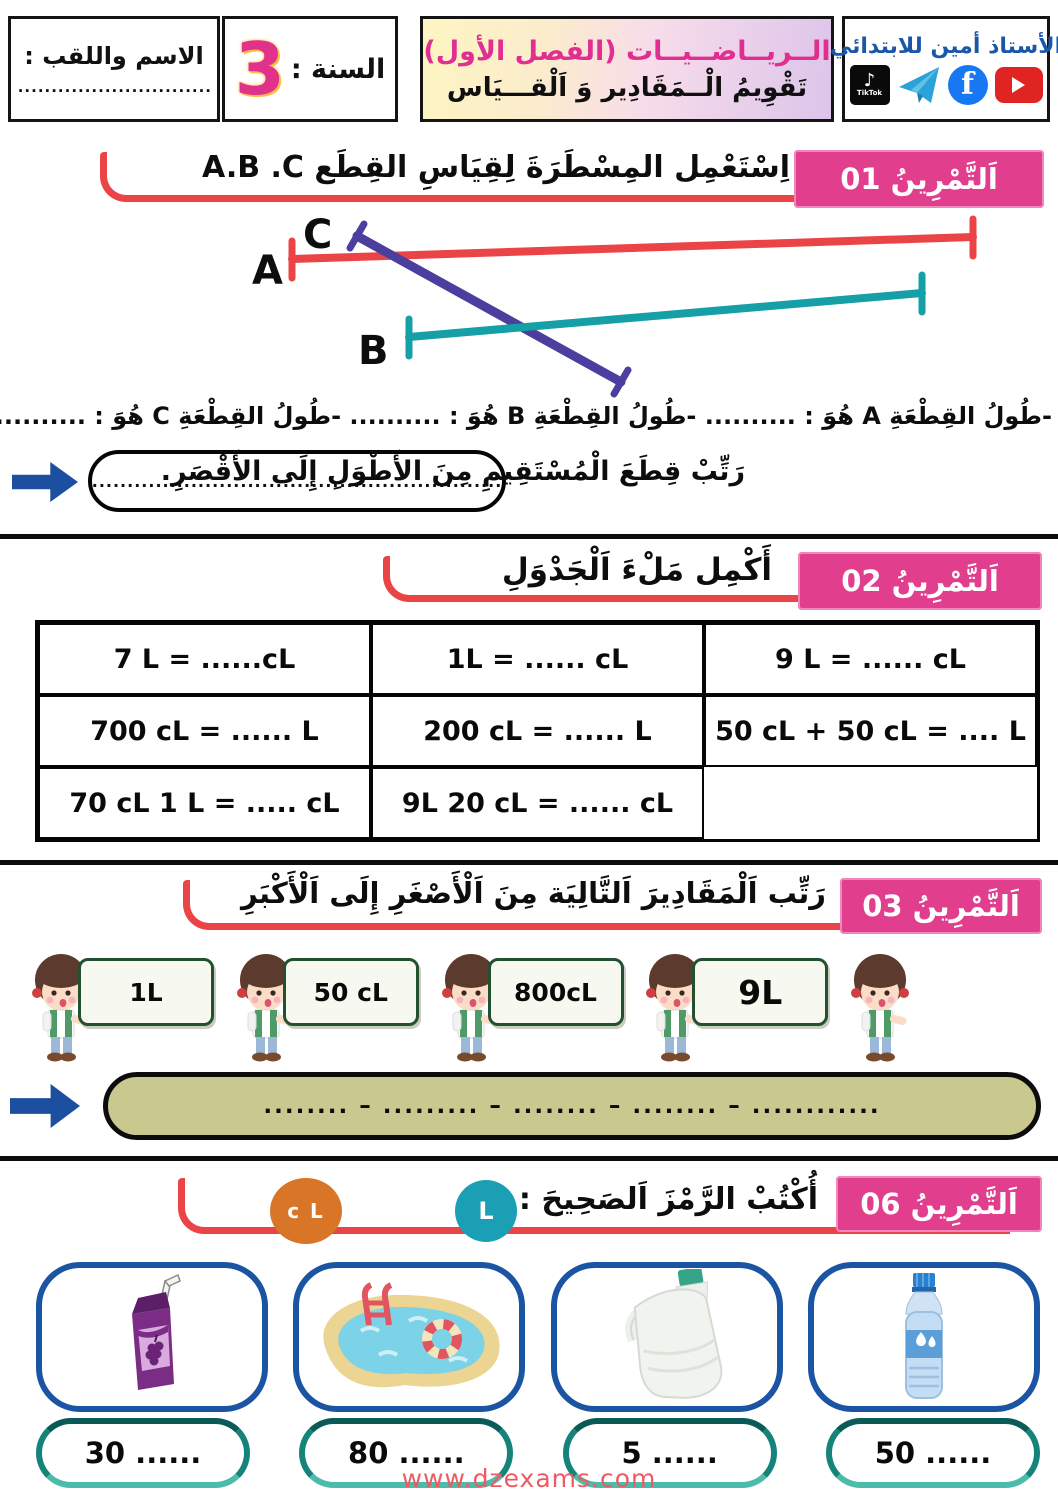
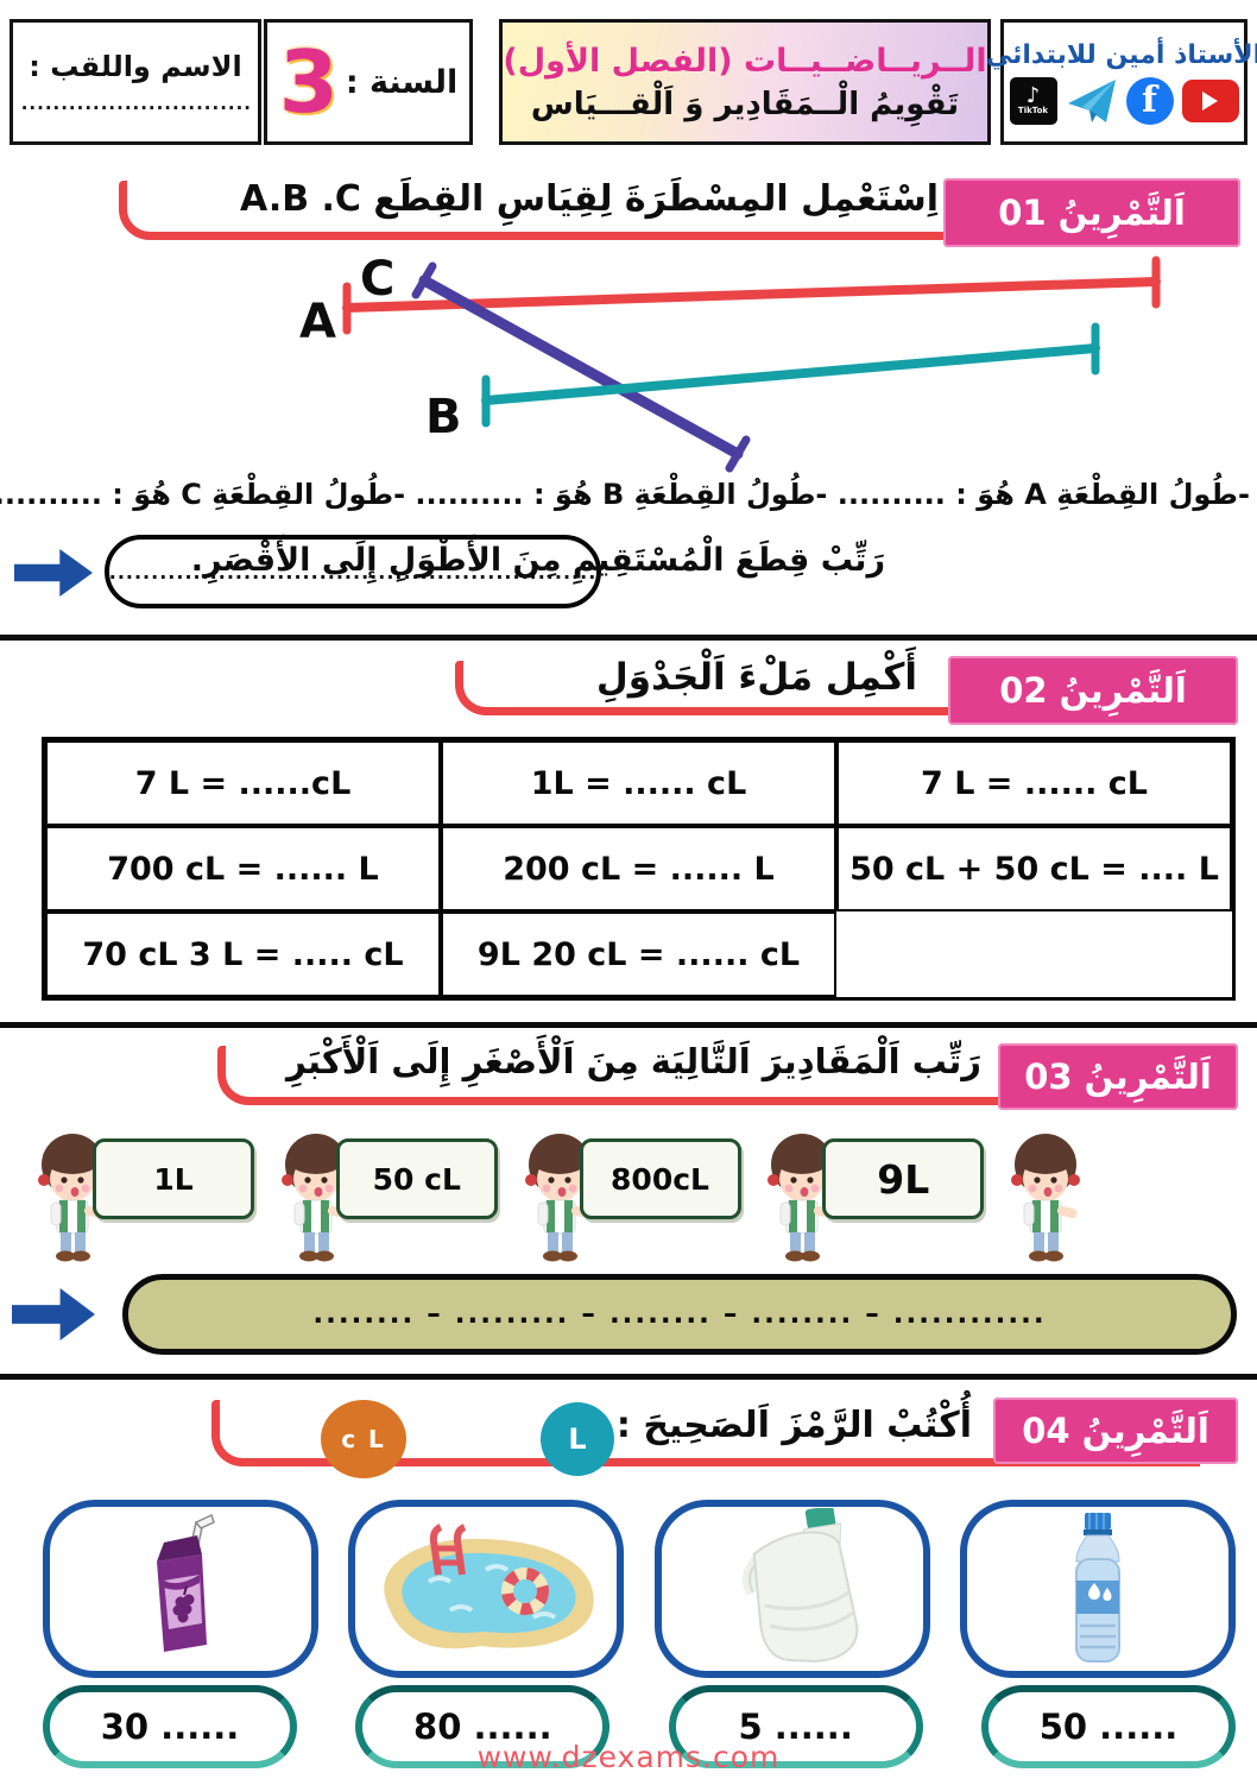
  الاسم واللقب :
  .............................
  السنة :
  3
  الــريــاضــيــات (الفصل الأول)
  تَقْوِيمُ الْــمَقَادِير وَ اَلْقـــيَاس
  لأستاذ أمين للابتدائي
  ♪
  TikTok
  f
  اِسْتَعْمِل المِسْطَرَةَ لِقِيَاسِ القِطَع A.B .C
  اَلتَّمْرِينُ 01
  A
  C
  B
  -طُولُ القِطْعَةِ A هُوَ : .......... -طُولُ القِطْعَةِ B هُوَ : .......... -طُولُ القِطْعَةِ C هُوَ : .........
  ............................................................
  رَتِّبْ قِطَعَ الْمُسْتَقِيمِ مِنَ الأَطْوَلِ إِلَى الأَقْصَرِ.
  أَكْمِل مَلْءَ اَلْجَدْوَلِ
  اَلتَّمْرِينُ 02
  7 L = ......cL
  1L = ...... cL
- 9 L = ...... cL
+ 7 L = ...... cL
  700 cL = ...... L
  200 cL = ...... L
  50 cL + 50 cL = .... L
- 70 cL 1 L = ..... cL
+ 70 cL 3 L = ..... cL
  9L 20 cL = ...... cL
  رَتِّب اَلْمَقَادِيرَ اَلتَّالِيَة مِنَ اَلْأَصْغَرِ إِلَى اَلْأَكْبَرِ
  اَلتَّمْرِينُ 03
  1L
  50 cL
  800cL
  9L
  ........ – ......... – ........ – ........ – ............
  أُكْتُبْ الرَّمْزَ اَلصَحِيحَ :
- اَلتَّمْرِينُ 06
+ اَلتَّمْرِينُ 04
  L
  c L
  30 ......
  80 ......
  5 ......
  50 ......
  www.dzexams.com
